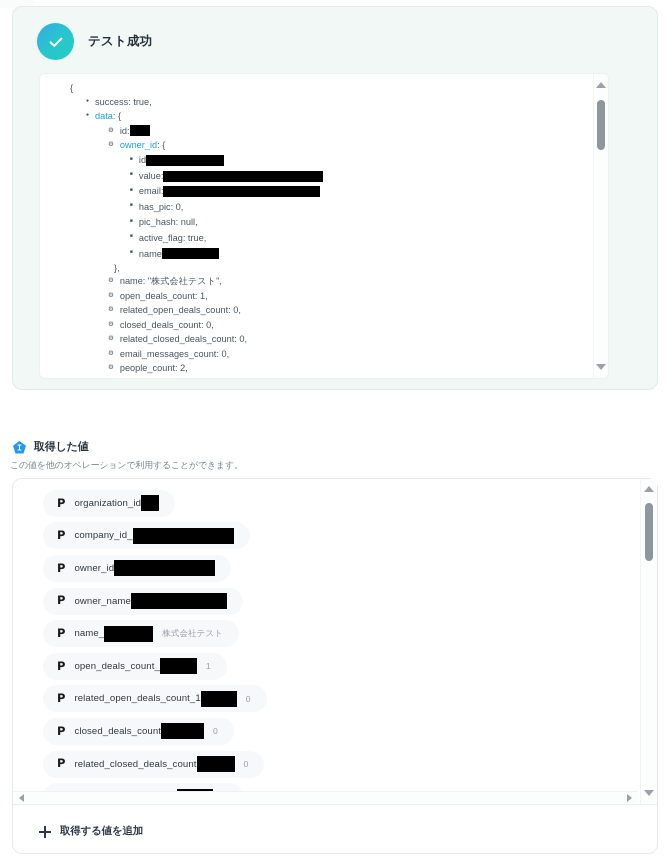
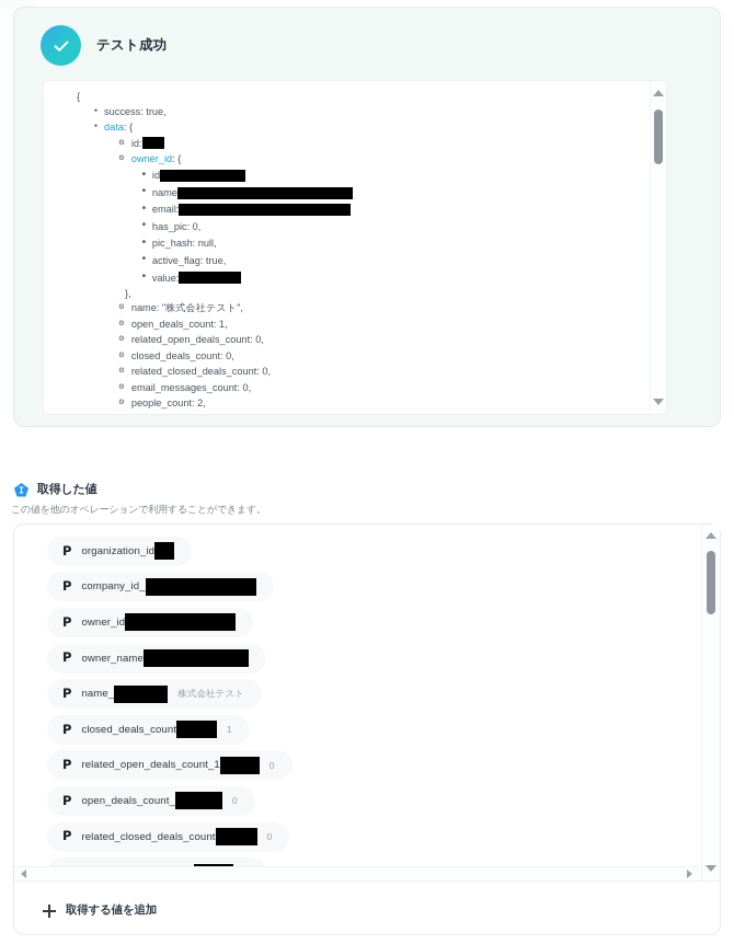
  テスト成功
  {
  success: true,
  data: {
  id:
  owner_id: {
  id
- value:
+ name
  email:
  has_pic: 0,
  pic_hash: null,
  active_flag: true,
- name
+ value:
  },
  name: "株式会社テスト",
  open_deals_count: 1,
  related_open_deals_count: 0,
  closed_deals_count: 0,
  related_closed_deals_count: 0,
  email_messages_count: 0,
  people_count: 2,
  取得した値
  この値を他のオペレーションで利用することができます。
  P
  organization_id
  P
  company_id_
  P
  owner_id
  P
  owner_name
  P
  name_
  株式会社テスト
  P
- open_deals_count_
+ closed_deals_count
  1
  P
  related_open_deals_count_1
  0
  P
- closed_deals_count
+ open_deals_count_
  0
  P
  related_closed_deals_count
  0
  取得する値を追加
